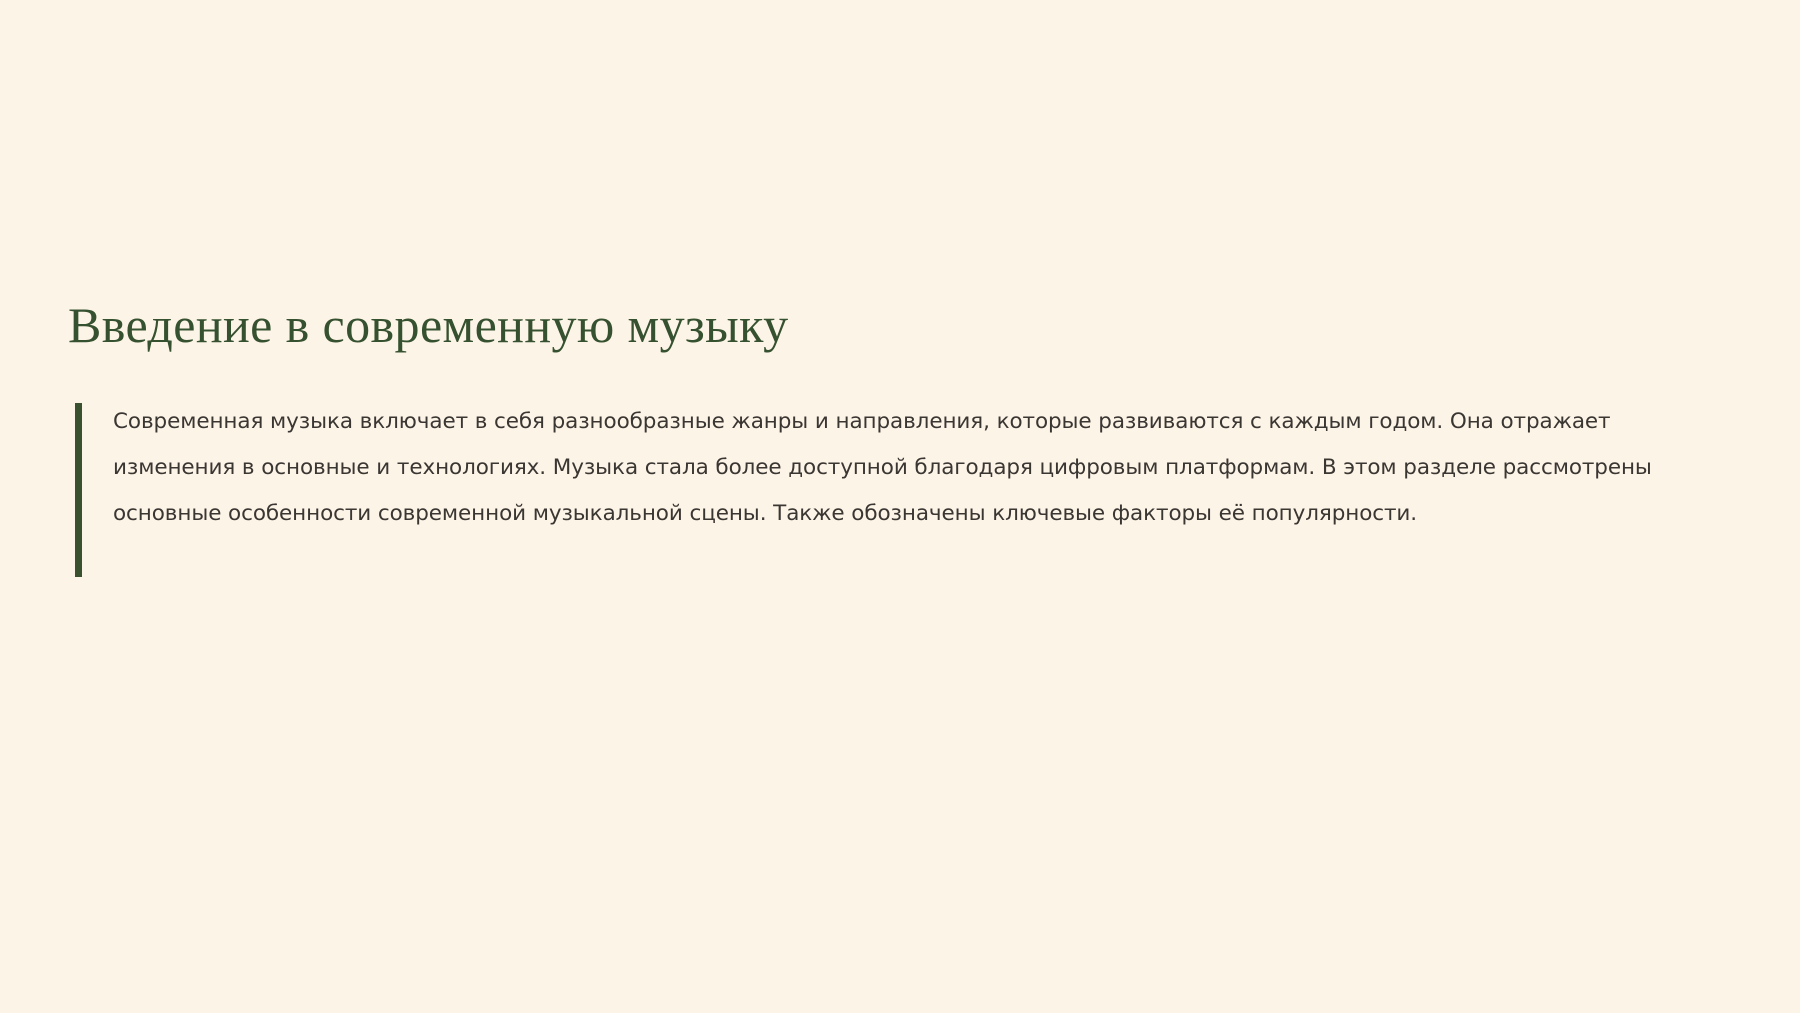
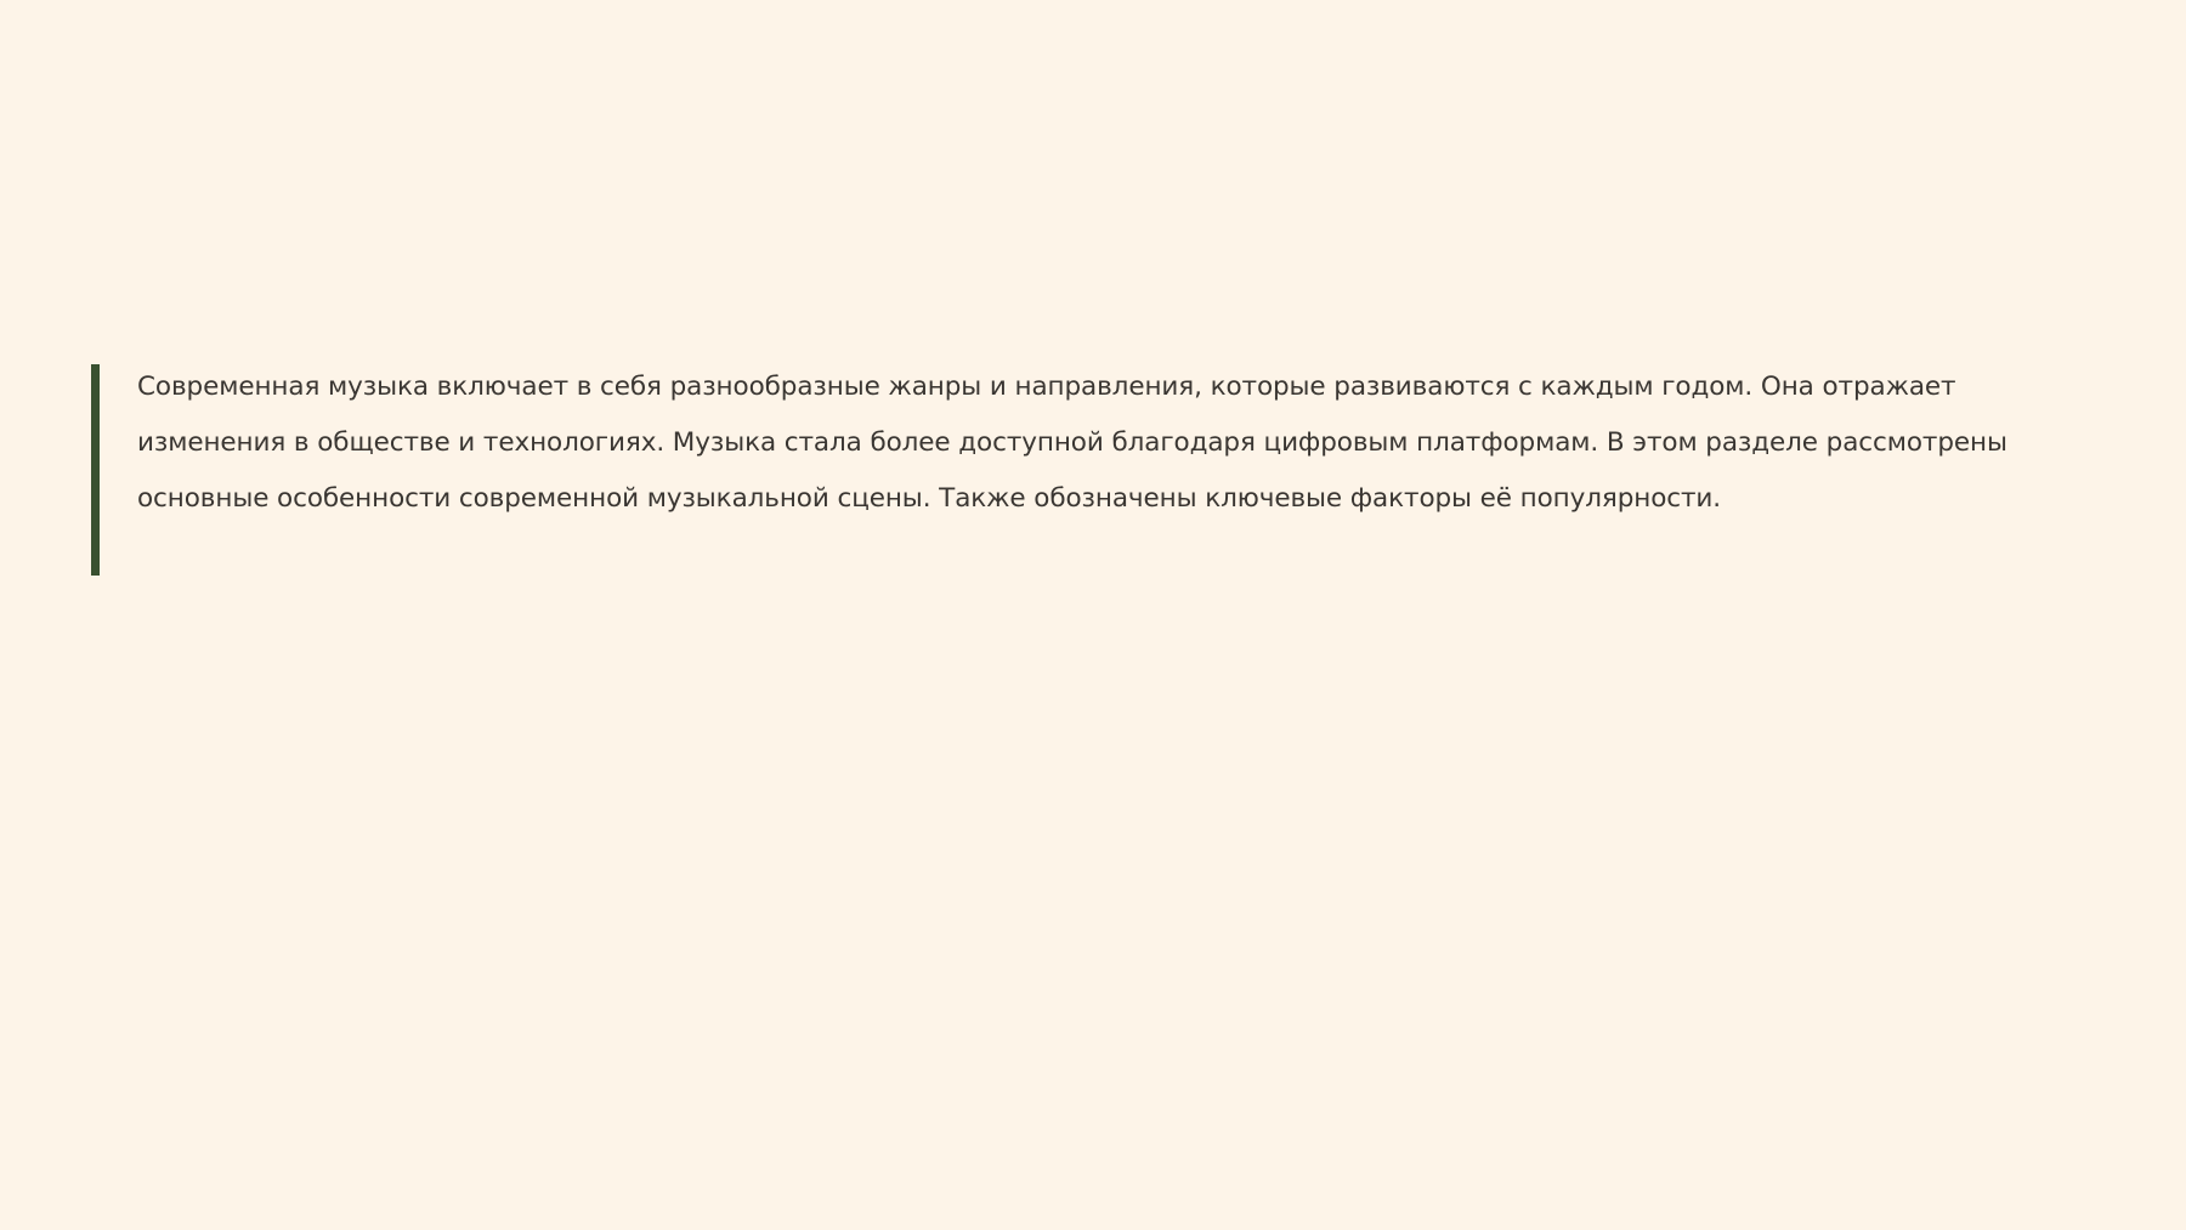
- Введение в современную музыку
- Современная музыка включает в себя разнообразные жанры и направления, которые развиваются с каждым годом. Она отражает изменения в основные и технологиях. Музыка стала более доступной благодаря цифровым платформам. В этом разделе рассмотрены основные особенности современной музыкальной сцены. Также обозначены ключевые факторы её популярности.
+ Современная музыка включает в себя разнообразные жанры и направления, которые развиваются с каждым годом. Она отражает изменения в обществе и технологиях. Музыка стала более доступной благодаря цифровым платформам. В этом разделе рассмотрены основные особенности современной музыкальной сцены. Также обозначены ключевые факторы её популярности.
